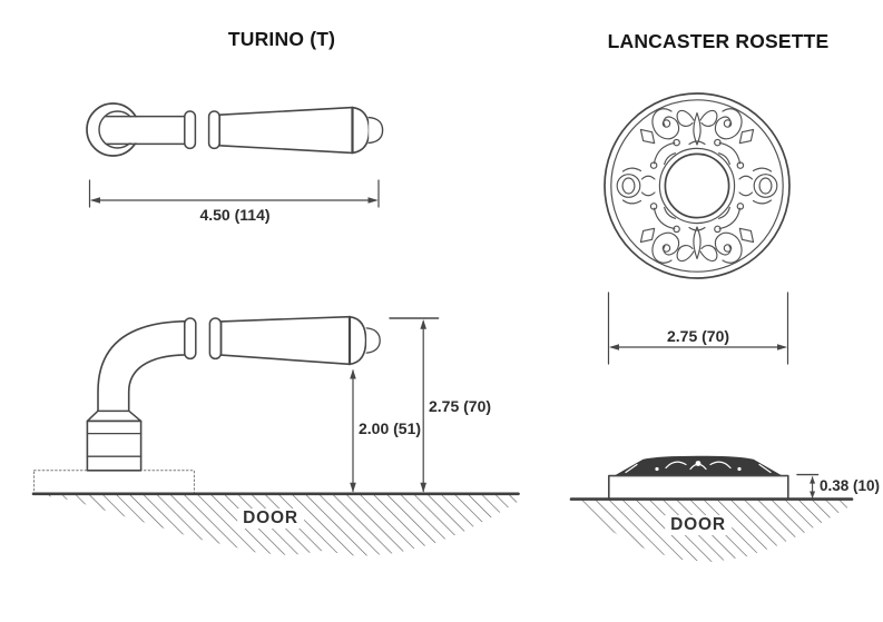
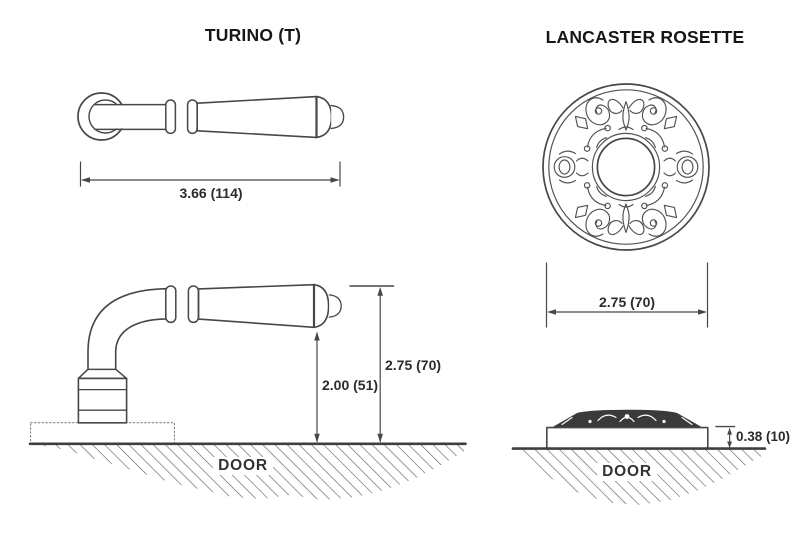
  TURINO (T)
  LANCASTER ROSETTE
- 4.50 (114)
+ 3.66 (114)
  2.75 (70)
  2.00 (51)
  2.75 (70)
  0.38 (10)
  DOOR
  DOOR
